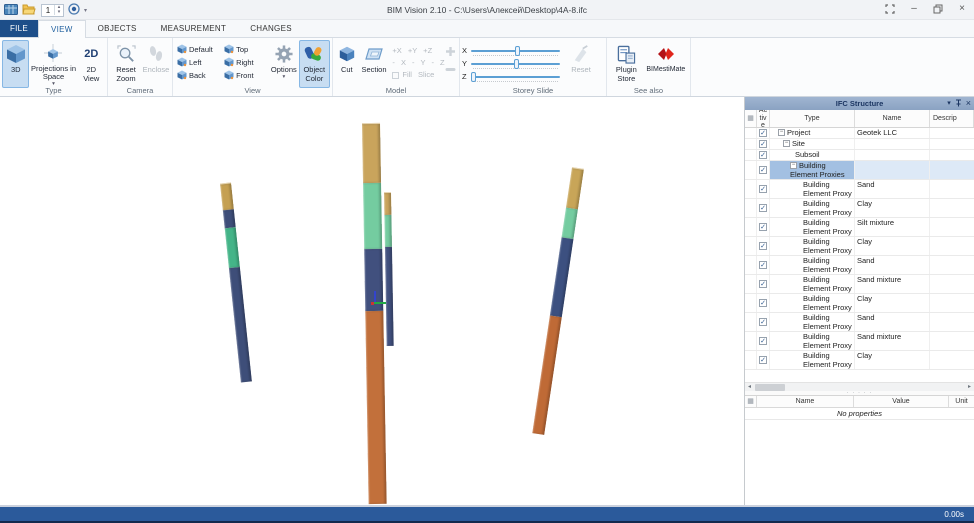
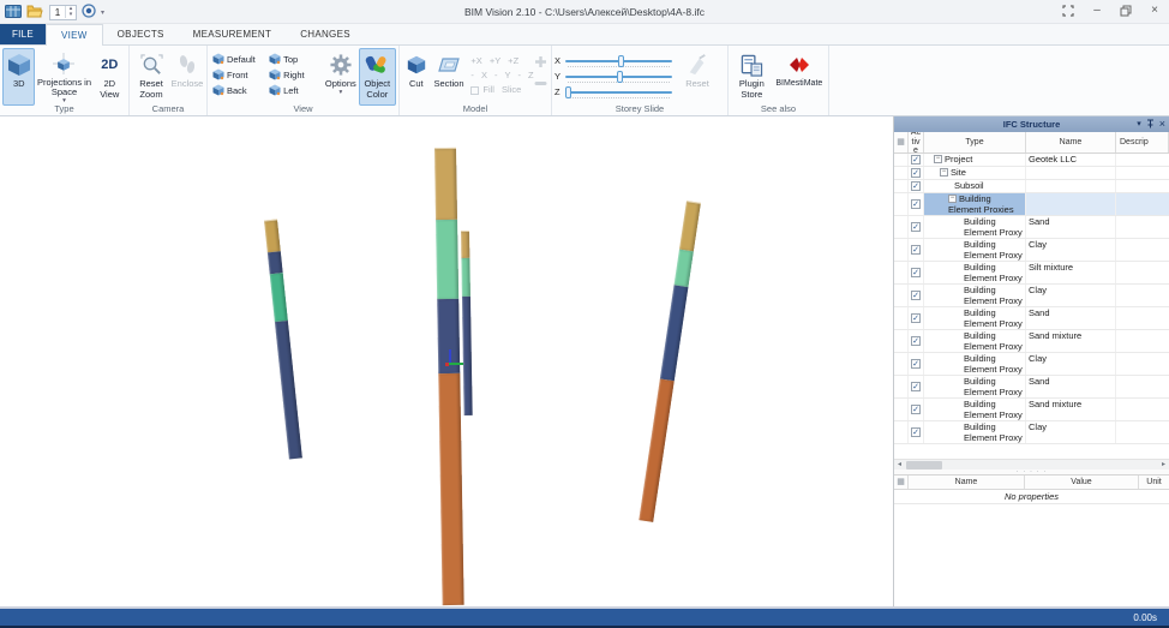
  BIM Vision 2.10 - C:\Users\Алексей\Desktop\4A-8.ifc
  1
  –
  ×
  FILE
  VIEW
  OBJECTS
  MEASUREMENT
  CHANGES
  3D
  Projections in Space
  2D
  2D View
  Type
  Reset Zoom
  Enclose
  Camera
  Default
- Left
+ Front
  Back
  Top
  Right
- Front
+ Left
  Options
  Object Color
  View
  Cut
  Section
  +X +Y +Z
  - X - Y - Z
  Fill Slice
  Model
  X
  Y
  Z
  Reset
  Storey Slide
  Plugin Store
  See also
  IFC Structure
  ×
  Project
  Geotek LLC
  Site
  Subsoil
  Building Element Proxies
  Building Element Proxy
  Sand
  Building Element Proxy
  Clay
  Building Element Proxy
  Silt mixture
  Building Element Proxy
  Clay
  Building Element Proxy
  Sand
  Building Element Proxy
  Sand mixture
  Building Element Proxy
  Clay
  Building Element Proxy
  Sand
  Building Element Proxy
  Sand mixture
  Building Element Proxy
  Clay
  No properties
  0.00s
